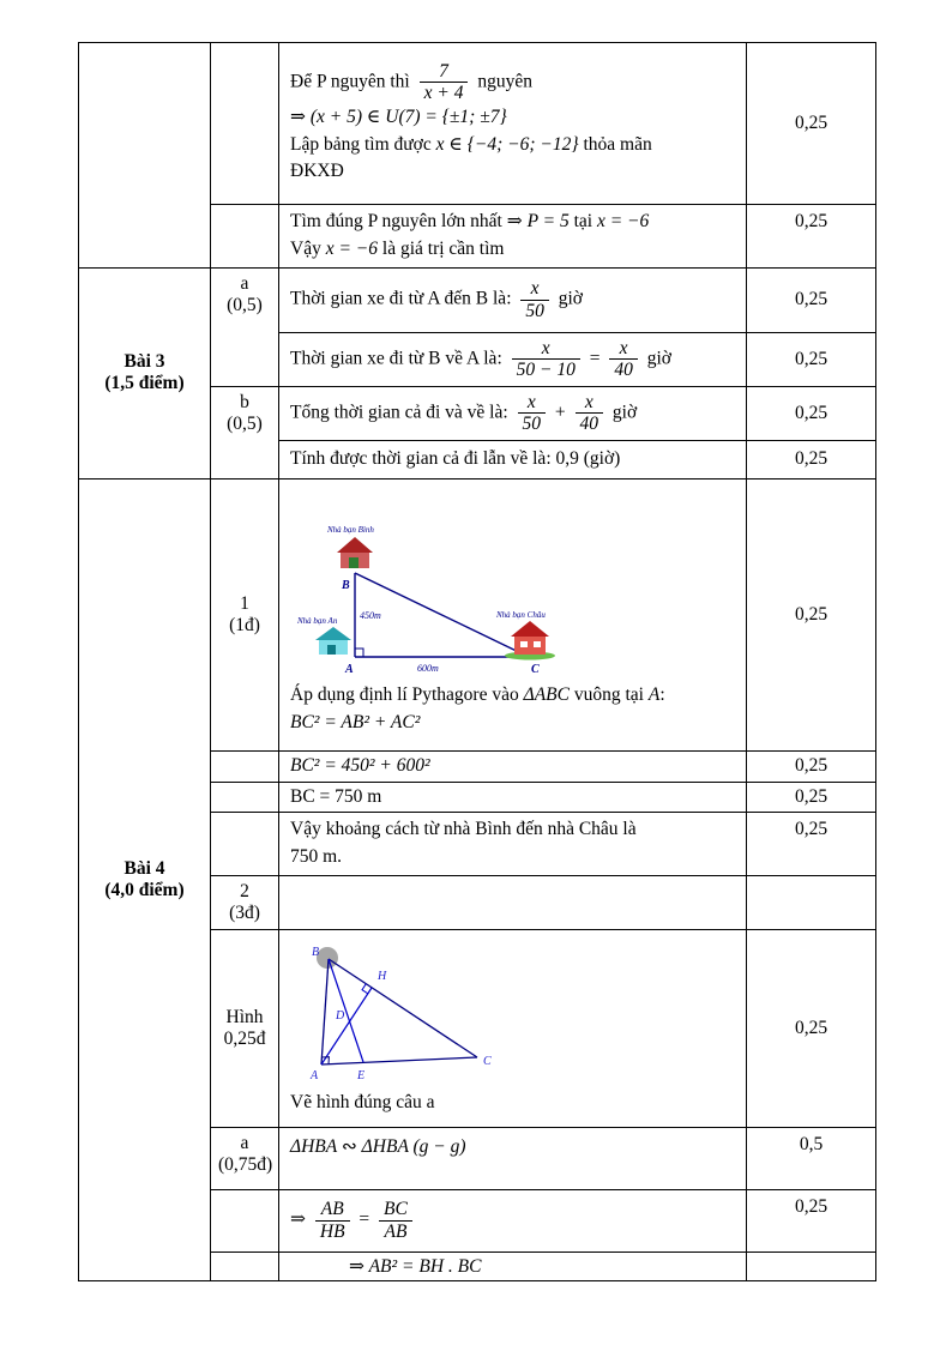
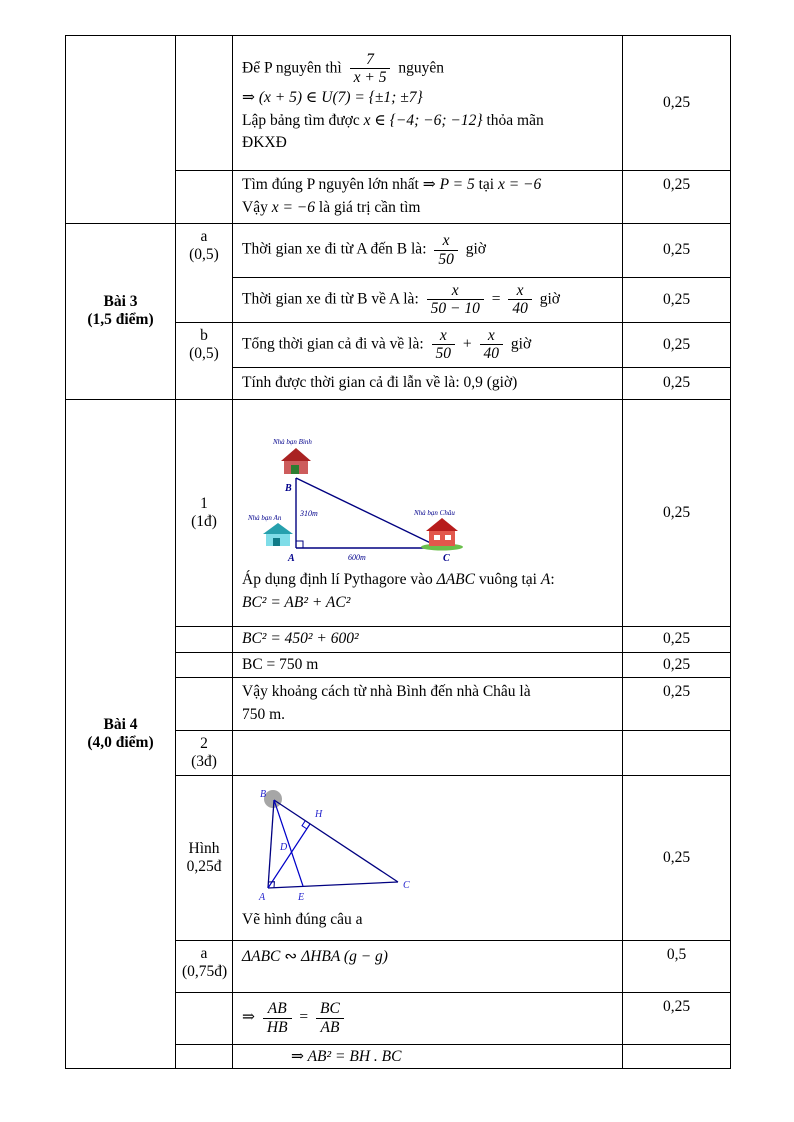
- 		Để P nguyên thì 7x + 4 nguyên ⇒ (x + 5) ∈ U(7) = {±1; ±7} Lập bảng tìm được x ∈ {−4; −6; −12} thỏa mãn ĐKXĐ	0,25
+ 		Để P nguyên thì 7x + 5 nguyên ⇒ (x + 5) ∈ U(7) = {±1; ±7} Lập bảng tìm được x ∈ {−4; −6; −12} thỏa mãn ĐKXĐ	0,25
  	Tìm đúng P nguyên lớn nhất ⇒ P = 5 tại x = −6 Vậy x = −6 là giá trị cần tìm	0,25
  Bài 3 (1,5 điểm)	a (0,5)	Thời gian xe đi từ A đến B là: x50 giờ	0,25
  Thời gian xe đi từ B về A là: x50 − 10 = x40 giờ	0,25
  b (0,5)	Tổng thời gian cả đi và về là: x50 + x40 giờ	0,25
  Tính được thời gian cả đi lẫn về là: 0,9 (giờ)	0,25
- Bài 4 (4,0 điểm)	1 (1đ)	Nhà bạn Bình Nhà bạn An Nhà bạn Châu B A C 450m 600m Áp dụng định lí Pythagore vào ΔABC vuông tại A: BC² = AB² + AC²	0,25
+ Bài 4 (4,0 điểm)	1 (1đ)	Nhà bạn Bình Nhà bạn An Nhà bạn Châu B A C 310m 600m Áp dụng định lí Pythagore vào ΔABC vuông tại A: BC² = AB² + AC²	0,25
  	BC² = 450² + 600²	0,25
  	BC = 750 m	0,25
  	Vậy khoảng cách từ nhà Bình đến nhà Châu là 750 m.	0,25
  2 (3đ)
  Hình 0,25đ	B H D A E C Vẽ hình đúng câu a	0,25
- a (0,75đ)	ΔHBA ∾ ΔHBA (g − g)	0,5
+ a (0,75đ)	ΔABC ∾ ΔHBA (g − g)	0,5
  	⇒ ABHB = BCAB	0,25
  	⇒ AB² = BH . BC
